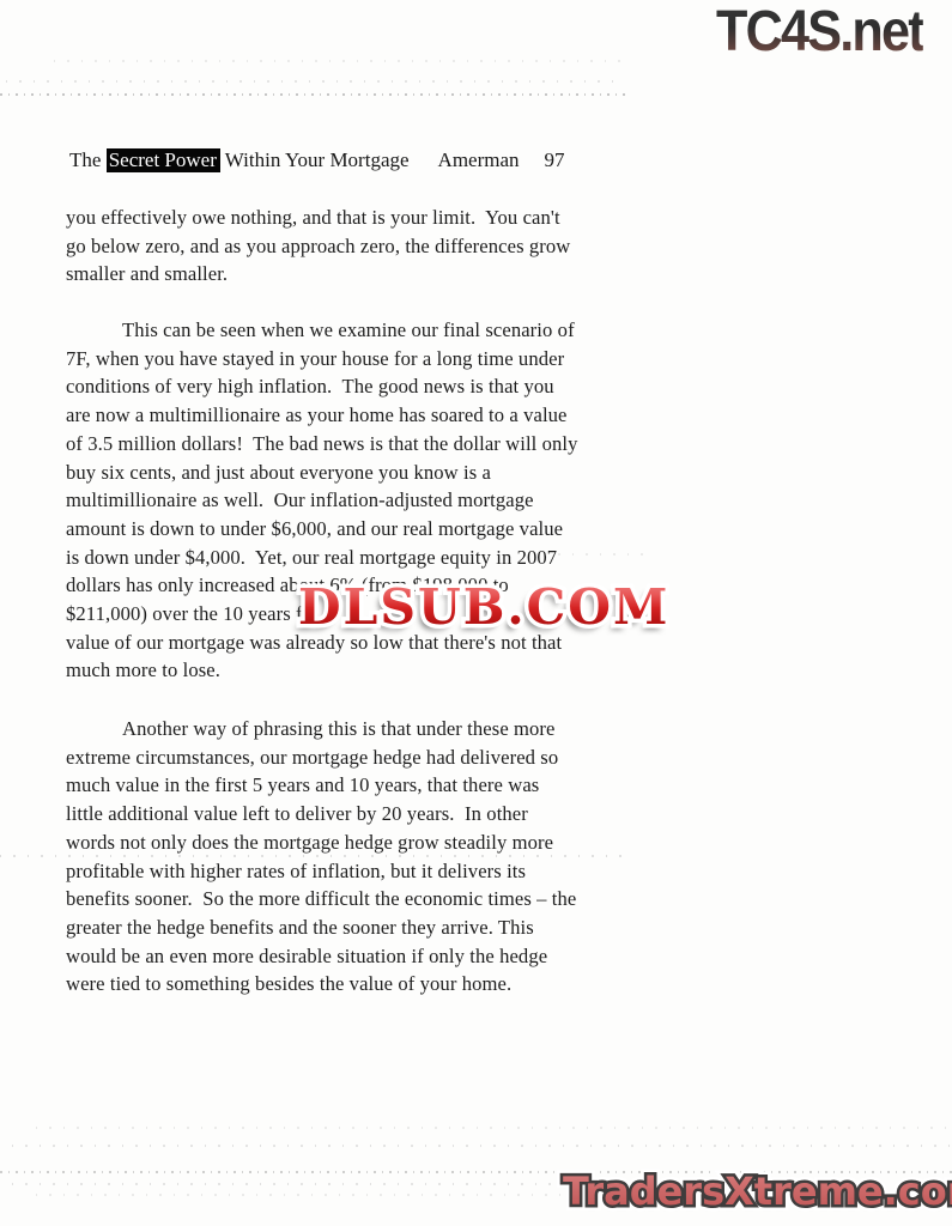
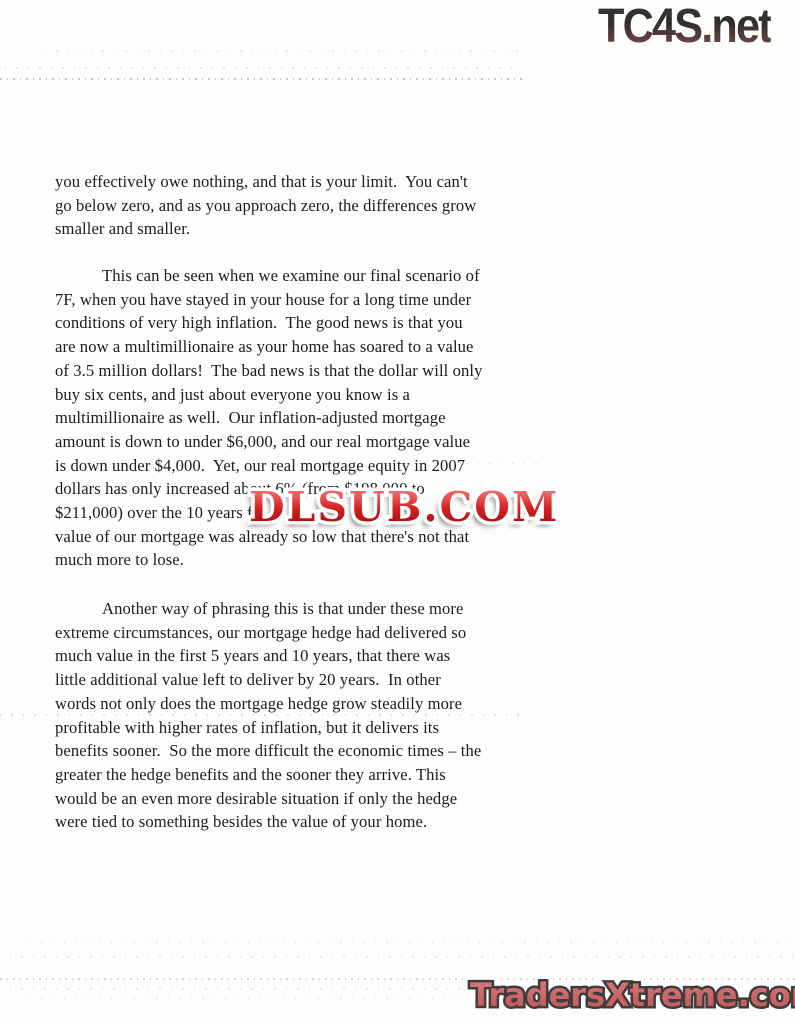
  TC4S.net
- The Secret Power Within Your Mortgage Amerman 97
  you effectively owe nothing, and that is your limit. You can't
  go below zero, and as you approach zero, the differences grow
  smaller and smaller.
  This can be seen when we examine our final scenario of
  7F, when you have stayed in your house for a long time under
  conditions of very high inflation. The good news is that you
  are now a multimillionaire as your home has soared to a value
  of 3.5 million dollars! The bad news is that the dollar will only
  buy six cents, and just about everyone you know is a
  multimillionaire as well. Our inflation-adjusted mortgage
  amount is down to under $6,000, and our real mortgage value
  is down under $4,000. Yet, our real mortgage equity in 2007
  $211,000) over the 10 years
  value of our mortgage was already so low that there's not that
  much more to lose.
  Another way of phrasing this is that under these more
  extreme circumstances, our mortgage hedge had delivered so
  much value in the first 5 years and 10 years, that there was
  little additional value left to deliver by 20 years. In other
  words not only does the mortgage hedge grow steadily more
  profitable with higher rates of inflation, but it delivers its
  benefits sooner. So the more difficult the economic times – the
  greater the hedge benefits and the sooner they arrive. This
  would be an even more desirable situation if only the hedge
  were tied to something besides the value of your home.
  DLSUB.COM
  TradersXtreme.co
